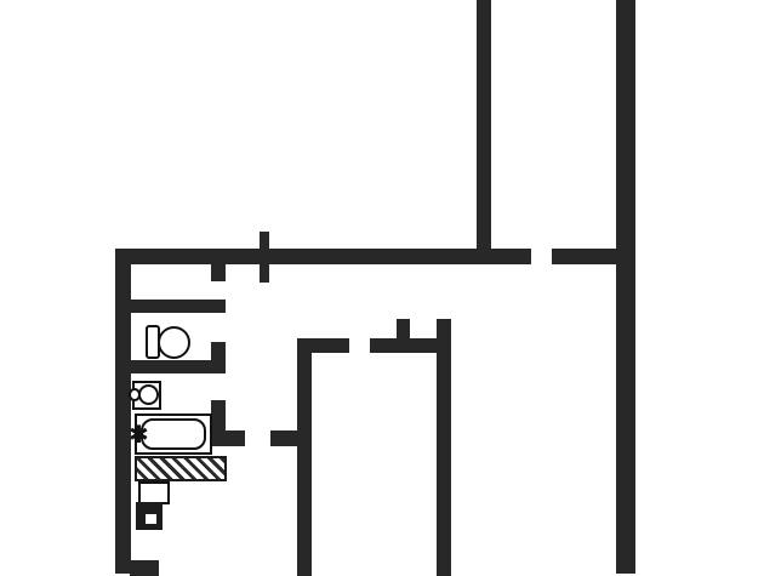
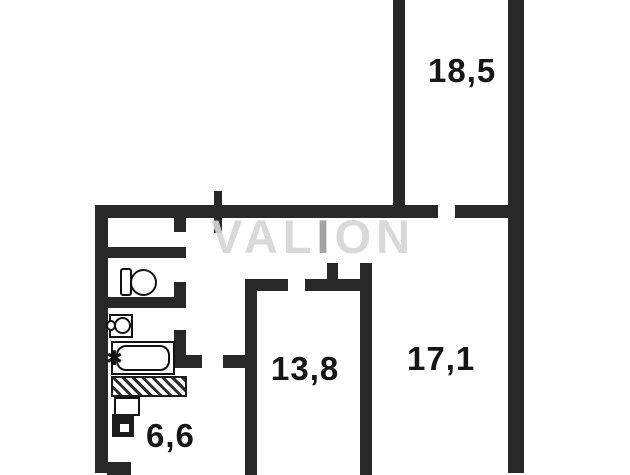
  ✱
+ 18,5
+ 13,8
+ 17,1
+ 6,6
+ VALION
